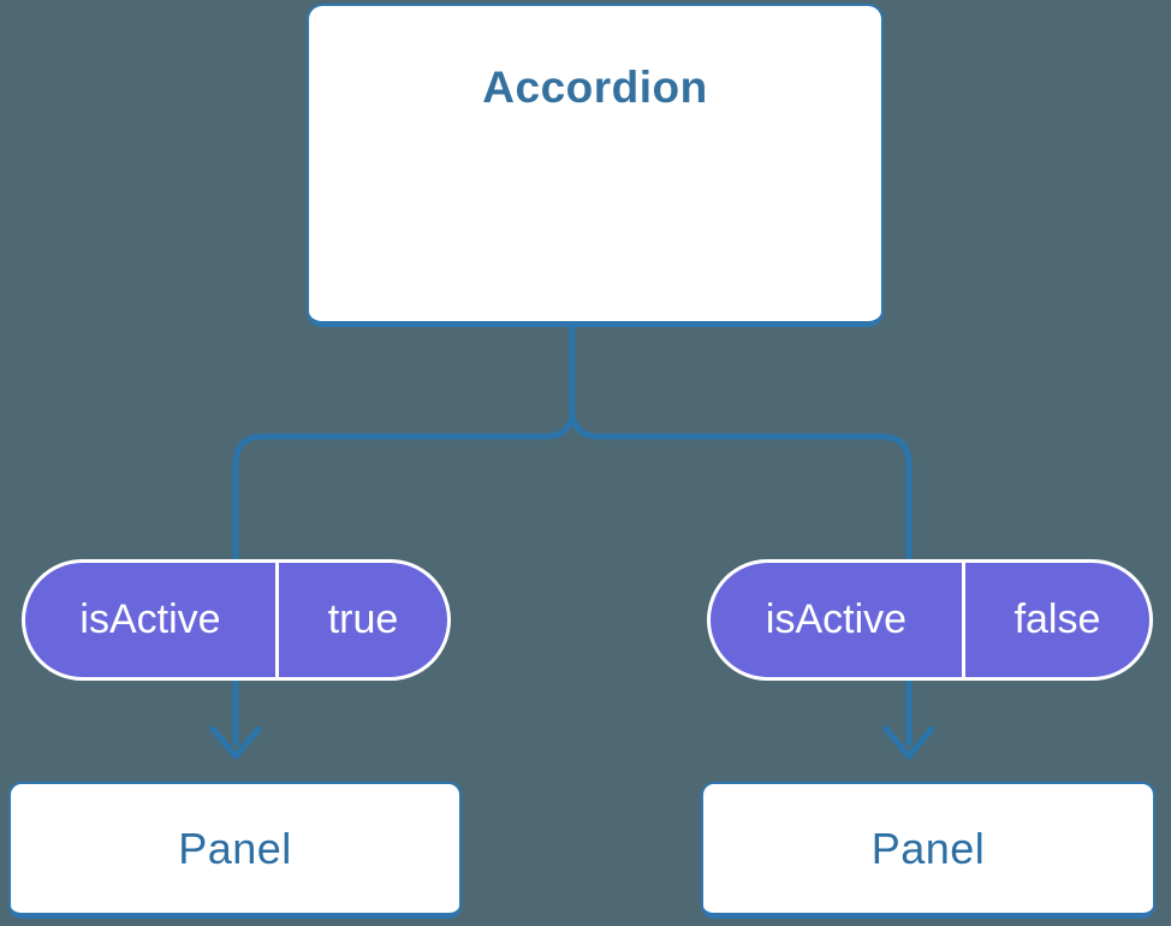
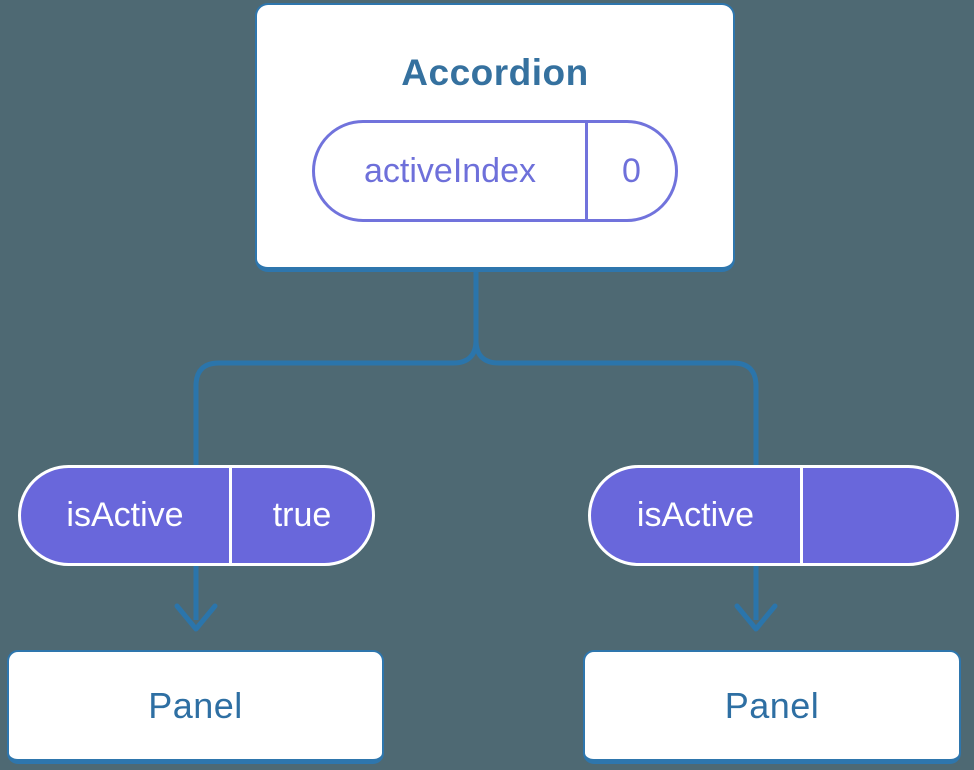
  Accordion
+ activeIndex
+ 0
  isActive
  true
  isActive
- false
  Panel
  Panel
